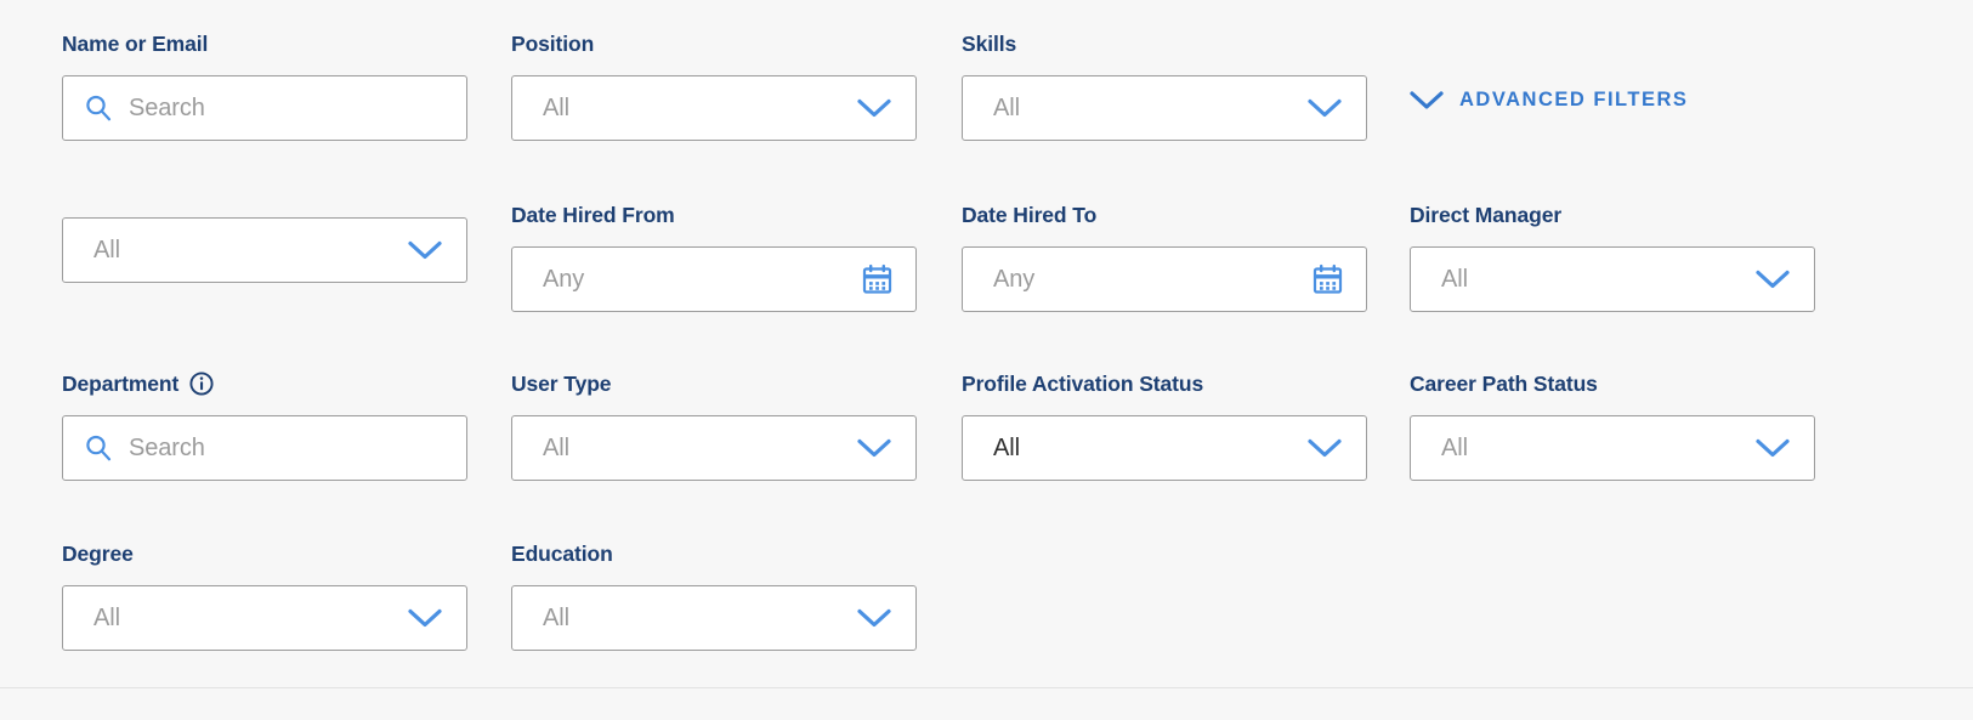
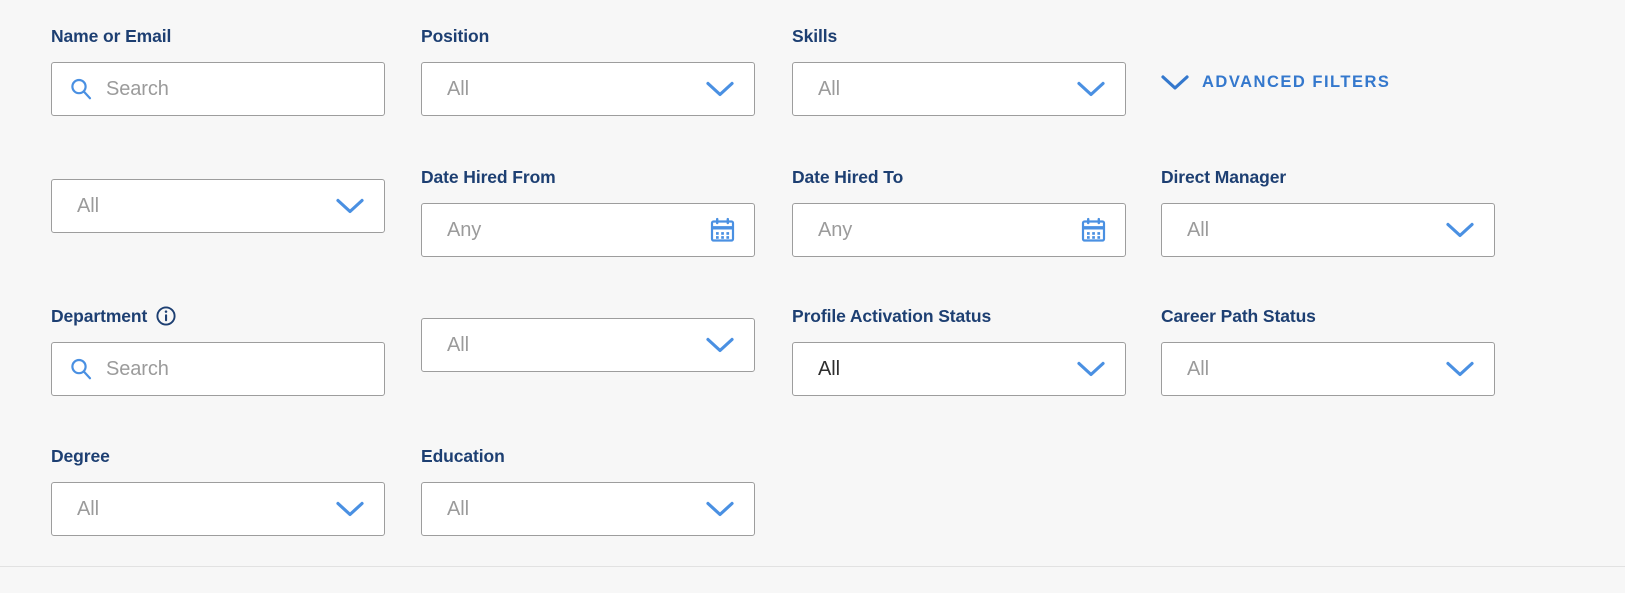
  Name or Email
  Search
  Position
  All
  Skills
  All
  All
  Date Hired From
  Any
  Date Hired To
  Any
  Direct Manager
  All
  Department
  Search
- User Type
  All
  Profile Activation Status
  All
  Career Path Status
  All
  Degree
  All
  Education
  All
  ADVANCED FILTERS
